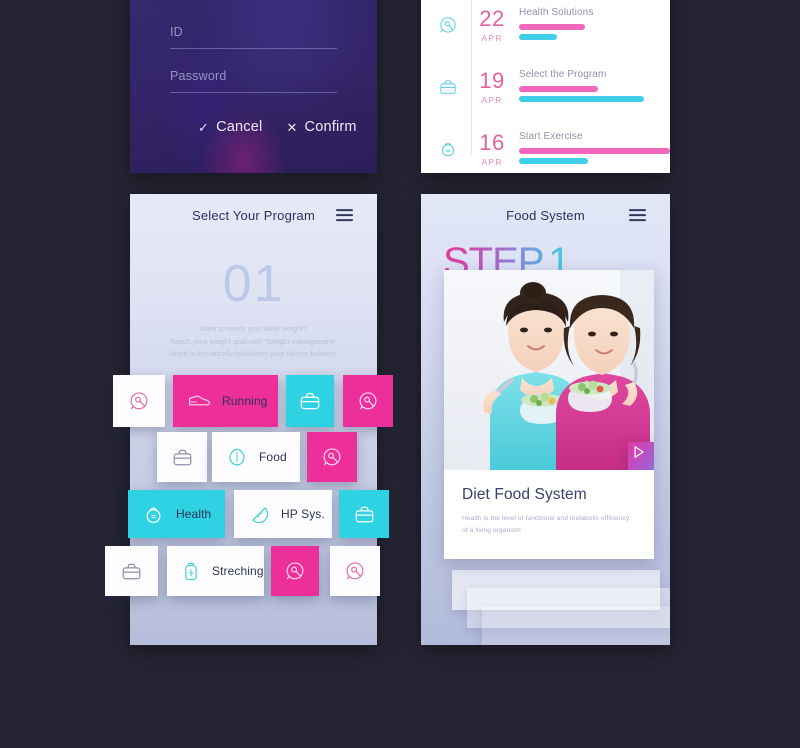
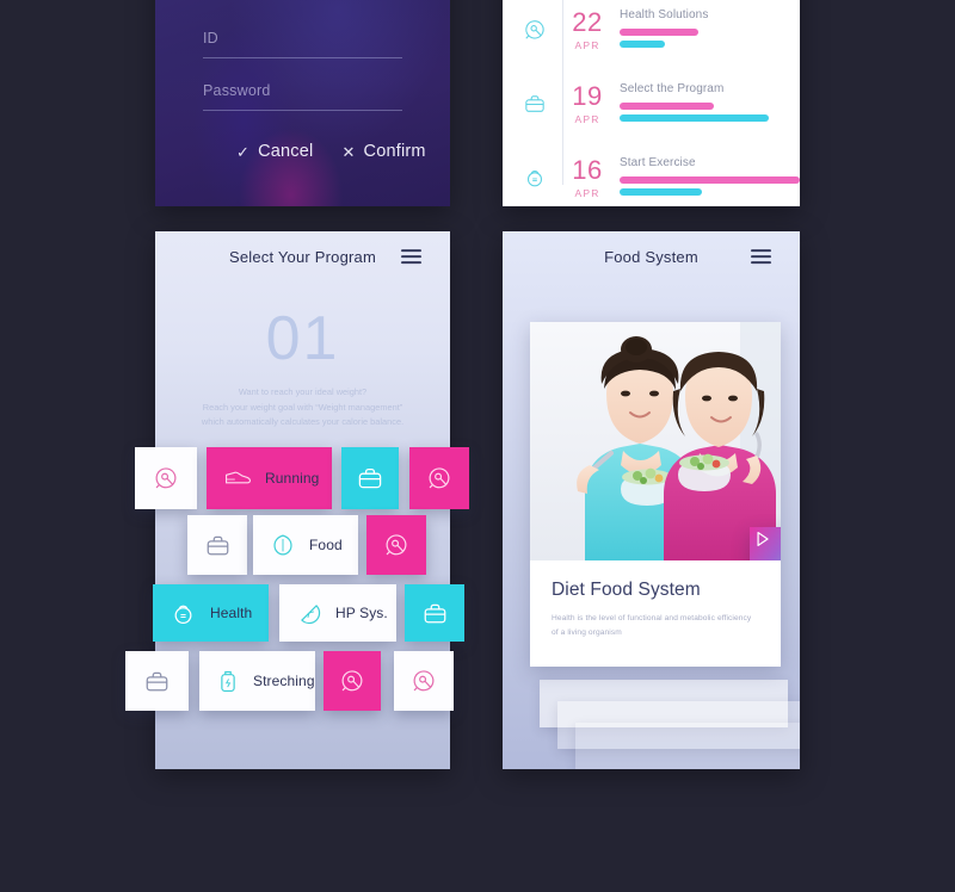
  ID
  Password
  ✓
  Cancel
  ✕
  Confirm
  22
  APR
  Health Solutions
  19
  APR
  Select the Program
  16
  APR
  Start Exercise
  Select Your Program
  01
  Want to reach your ideal weight?
  Reach your weight goal with “Weight management”
  which automatically calculates your calorie balance.
  Food System
- STEP.1
  Diet Food System
  Running
  Food
  Health
  HP Sys.
  Streching
